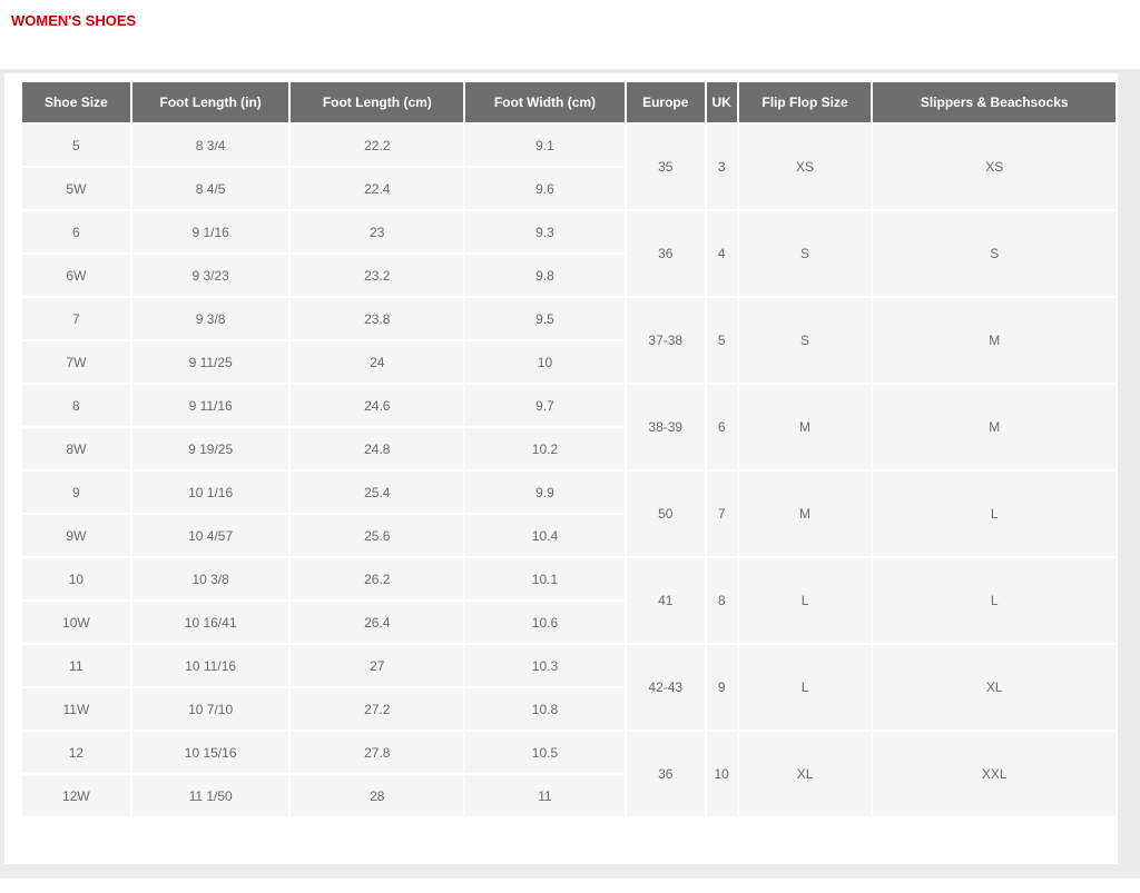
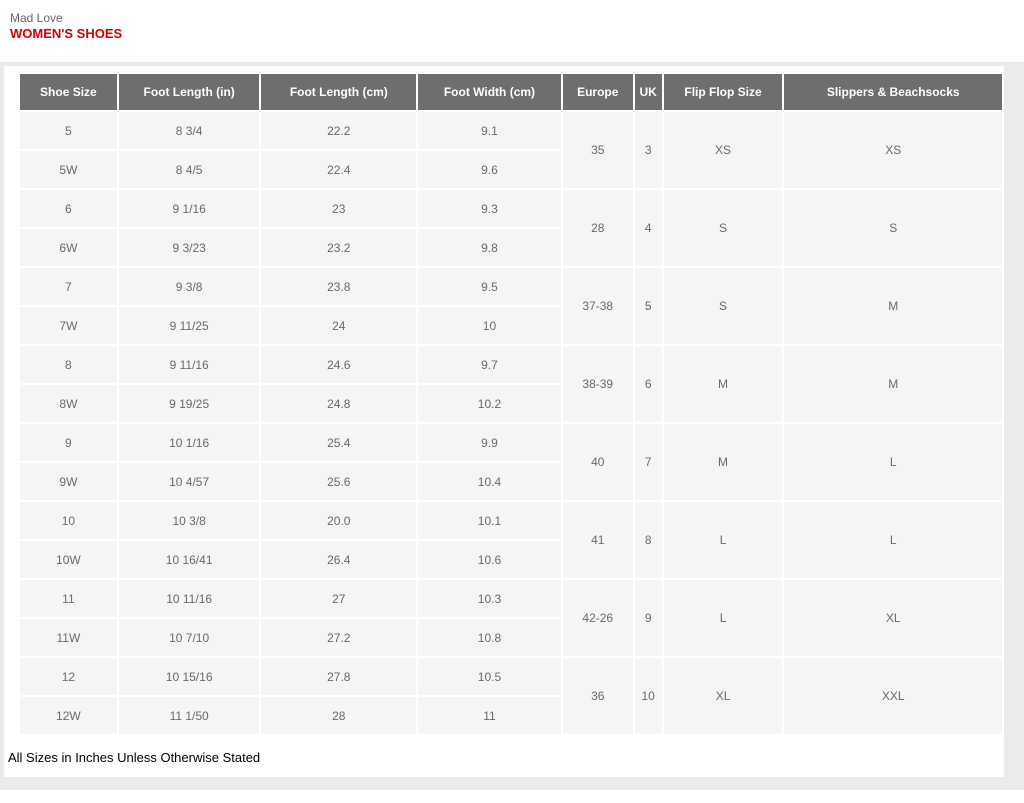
+ Mad Love
  WOMEN'S SHOES
  Shoe Size	Foot Length (in)	Foot Length (cm)	Foot Width (cm)	Europe	UK	Flip Flop Size	Slippers & Beachsocks
  5	8 3/4	22.2	9.1	35	3	XS	XS
  5W	8 4/5	22.4	9.6
- 6	9 1/16	23	9.3	36	4	S	S
+ 6	9 1/16	23	9.3	28	4	S	S
  6W	9 3/23	23.2	9.8
  7	9 3/8	23.8	9.5	37-38	5	S	M
  7W	9 11/25	24	10
  8	9 11/16	24.6	9.7	38-39	6	M	M
  8W	9 19/25	24.8	10.2
- 9	10 1/16	25.4	9.9	50	7	M	L
+ 9	10 1/16	25.4	9.9	40	7	M	L
  9W	10 4/57	25.6	10.4
- 10	10 3/8	26.2	10.1	41	8	L	L
+ 10	10 3/8	20.0	10.1	41	8	L	L
  10W	10 16/41	26.4	10.6
- 11	10 11/16	27	10.3	42-43	9	L	XL
+ 11	10 11/16	27	10.3	42-26	9	L	XL
  11W	10 7/10	27.2	10.8
  12	10 15/16	27.8	10.5	36	10	XL	XXL
  12W	11 1/50	28	11
+ All Sizes in Inches Unless Otherwise Stated
